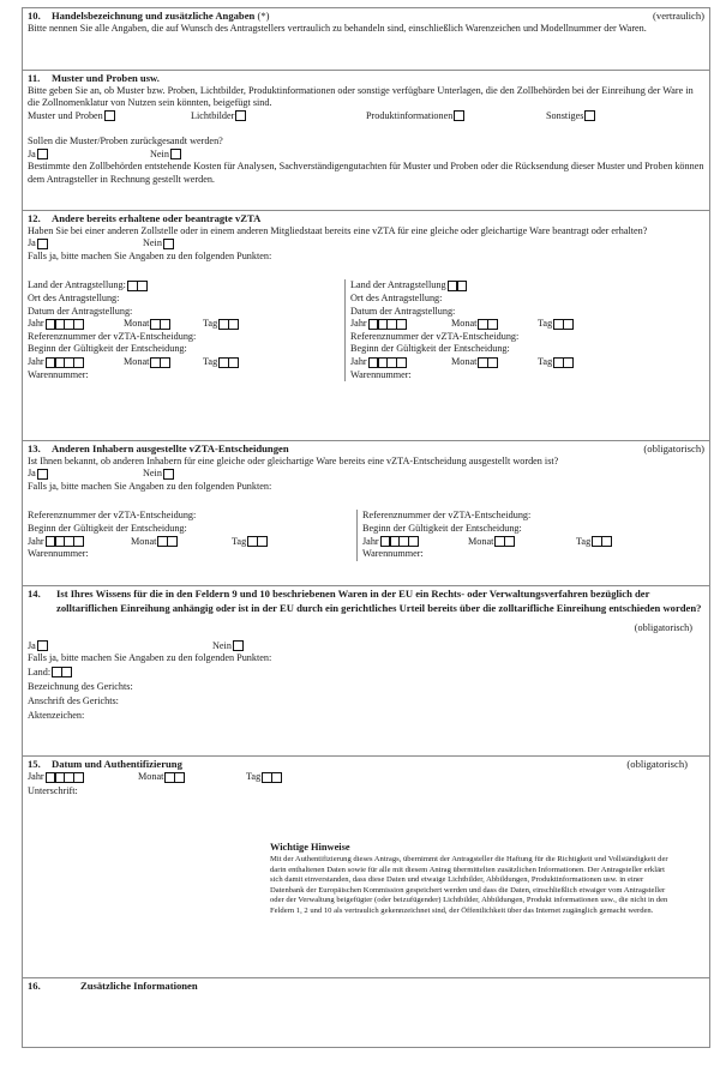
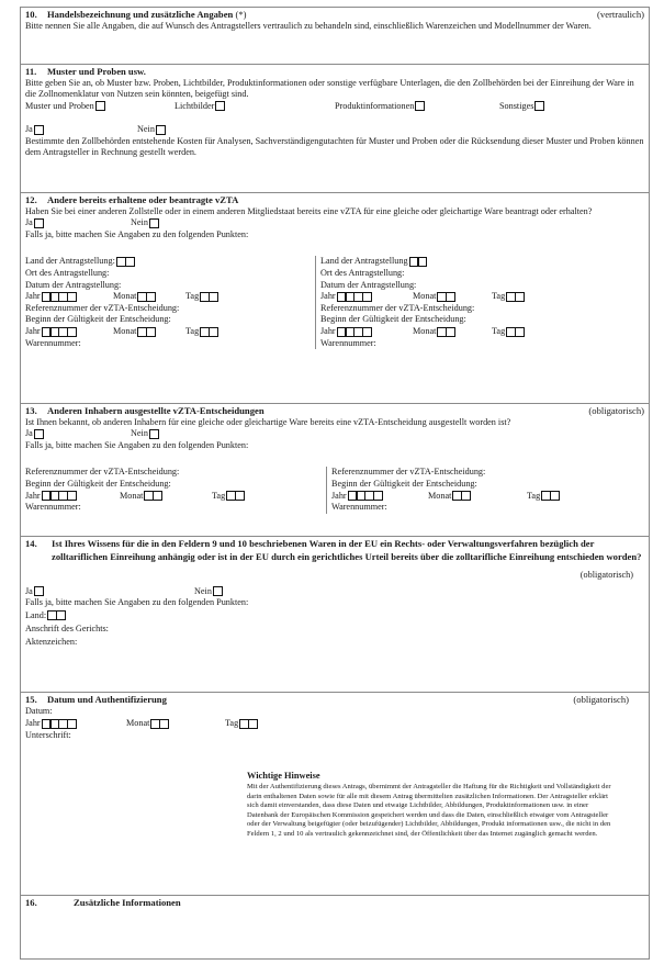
  10. Handelsbezeichnung und zusätzliche Angaben (*)
  (vertraulich)
  Bitte nennen Sie alle Angaben, die auf Wunsch des Antragstellers vertraulich zu behandeln sind, einschließlich Warenzeichen und Modellnummer der Waren.
  11. Muster und Proben usw.
  Bitte geben Sie an, ob Muster bzw. Proben, Lichtbilder, Produktinformationen oder sonstige verfügbare Unterlagen, die den Zollbehörden bei der Einreihung der Ware in die Zollnomenklatur von Nutzen sein könnten, beigefügt sind.
  Muster und Proben
  Lichtbilder
  Produktinformationen
  Sonstiges
- Sollen die Muster/Proben zurückgesandt werden?
  Ja
  Nein
  Bestimmte den Zollbehörden entstehende Kosten für Analysen, Sachverständigengutachten für Muster und Proben oder die Rücksendung dieser Muster und Proben können dem Antragsteller in Rechnung gestellt werden.
  12. Andere bereits erhaltene oder beantragte vZTA
  Haben Sie bei einer anderen Zollstelle oder in einem anderen Mitgliedstaat bereits eine vZTA für eine gleiche oder gleichartige Ware beantragt oder erhalten?
  Ja
  Nein
  Falls ja, bitte machen Sie Angaben zu den folgenden Punkten:
  Land der Antragstellung:
  Ort des Antragstellung:
  Datum der Antragstellung:
  Jahr
  Monat
  Tag
  Referenznummer der vZTA-Entscheidung:
  Beginn der Gültigkeit der Entscheidung:
  Jahr
  Monat
  Tag
  Warennummer:
  Land der Antragstellung
  Ort des Antragstellung:
  Datum der Antragstellung:
  Jahr
  Monat
  Tag
  Referenznummer der vZTA-Entscheidung:
  Beginn der Gültigkeit der Entscheidung:
  Jahr
  Monat
  Tag
  Warennummer:
  13. Anderen Inhabern ausgestellte vZTA-Entscheidungen
  (obligatorisch)
  Ist Ihnen bekannt, ob anderen Inhabern für eine gleiche oder gleichartige Ware bereits eine vZTA-Entscheidung ausgestellt worden ist?
  Ja
  Nein
  Falls ja, bitte machen Sie Angaben zu den folgenden Punkten:
  Referenznummer der vZTA-Entscheidung:
  Beginn der Gültigkeit der Entscheidung:
  Jahr
  Monat
  Tag
  Warennummer:
  Referenznummer der vZTA-Entscheidung:
  Beginn der Gültigkeit der Entscheidung:
  Jahr
  Monat
  Tag
  Warennummer:
  14.
  Ist Ihres Wissens für die in den Feldern 9 und 10 beschriebenen Waren in der EU ein Rechts- oder Verwaltungsverfahren bezüglich der zolltariflichen Einreihung anhängig oder ist in der EU durch ein gerichtliches Urteil bereits über die zolltarifliche Einreihung entschieden worden?
  (obligatorisch)
  Ja
  Nein
  Falls ja, bitte machen Sie Angaben zu den folgenden Punkten:
  Land:
- Bezeichnung des Gerichts:
  Anschrift des Gerichts:
  Aktenzeichen:
  15. Datum und Authentifizierung
  (obligatorisch)
+ Datum:
  Jahr
  Monat
  Tag
  Unterschrift:
  Wichtige Hinweise
  16. Zusätzliche Informationen
